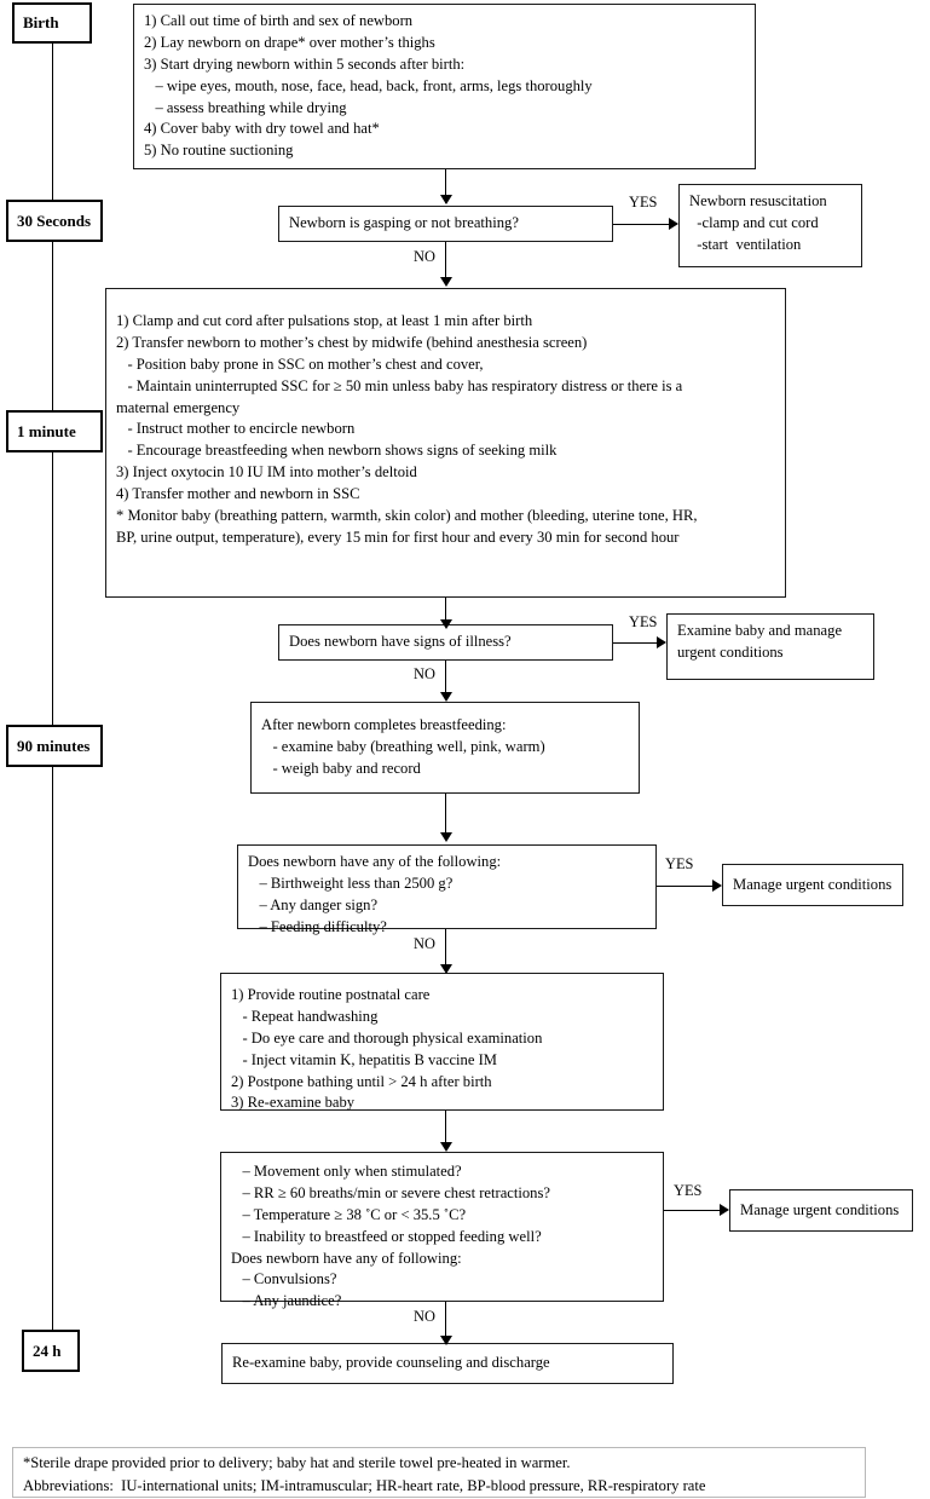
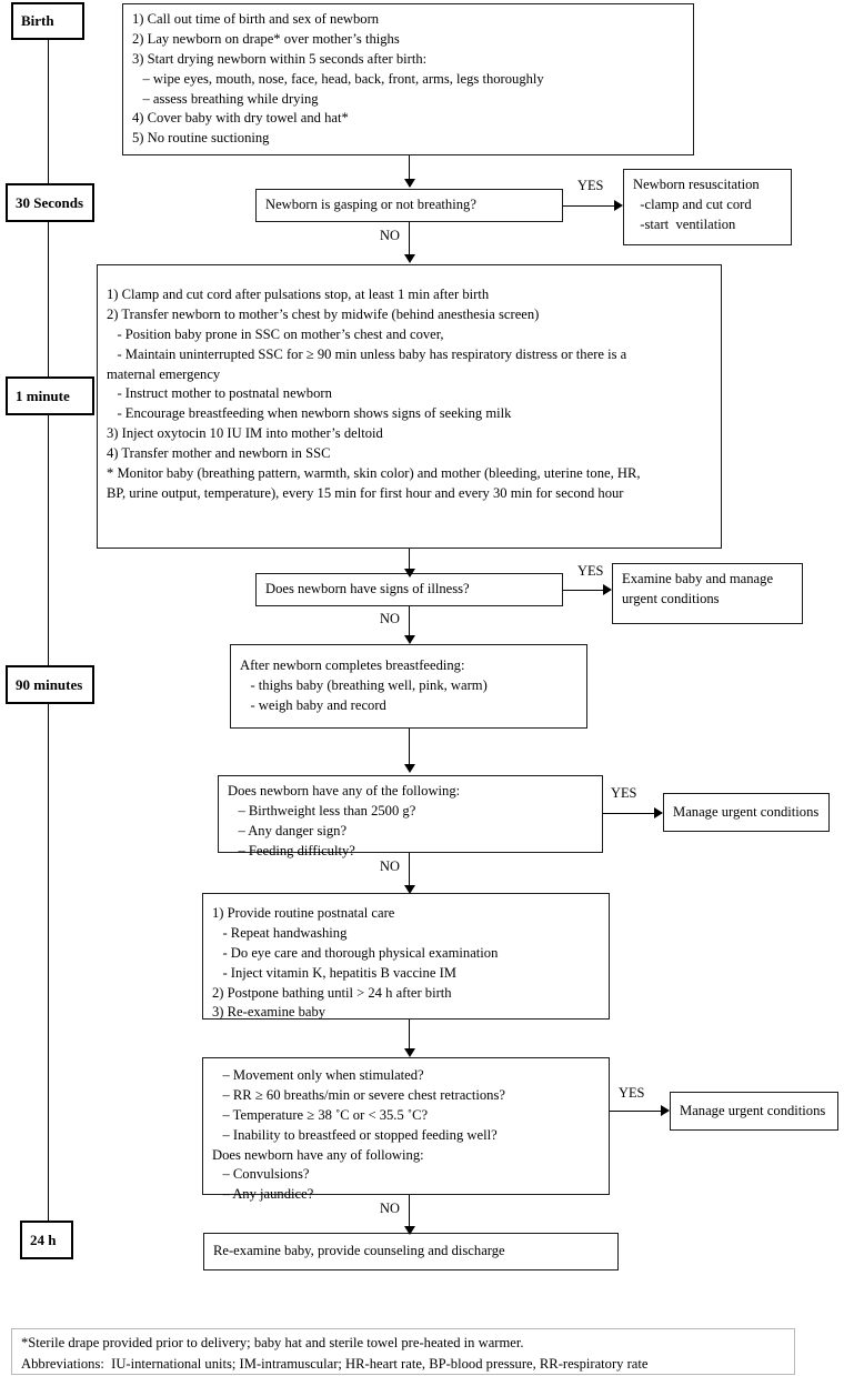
  Birth
  30 Seconds
  1 minute
  90 minutes
  24 h
  1) Call out time of birth and sex of newborn
  2) Lay newborn on drape* over mother’s thighs
  3) Start drying newborn within 5 seconds after birth:
  – wipe eyes, mouth, nose, face, head, back, front, arms, legs thoroughly
  – assess breathing while drying
  4) Cover baby with dry towel and hat*
  5) No routine suctioning
  Newborn is gasping or not breathing?
  YES
  Newborn resuscitation
  -clamp and cut cord
  -start ventilation
  NO
  1) Clamp and cut cord after pulsations stop, at least 1 min after birth
  2) Transfer newborn to mother’s chest by midwife (behind anesthesia screen)
  - Position baby prone in SSC on mother’s chest and cover,
- - Maintain uninterrupted SSC for ≥ 50 min unless baby has respiratory distress or there is a
+ - Maintain uninterrupted SSC for ≥ 90 min unless baby has respiratory distress or there is a
  maternal emergency
- - Instruct mother to encircle newborn
+ - Instruct mother to postnatal newborn
  - Encourage breastfeeding when newborn shows signs of seeking milk
  3) Inject oxytocin 10 IU IM into mother’s deltoid
  4) Transfer mother and newborn in SSC
  * Monitor baby (breathing pattern, warmth, skin color) and mother (bleeding, uterine tone, HR,
  BP, urine output, temperature), every 15 min for first hour and every 30 min for second hour
  Does newborn have signs of illness?
  YES
  Examine baby and manage
  urgent conditions
  NO
  After newborn completes breastfeeding:
- - examine baby (breathing well, pink, warm)
+ - thighs baby (breathing well, pink, warm)
  - weigh baby and record
  Does newborn have any of the following:
  – Birthweight less than 2500 g?
  – Any danger sign?
  – Feeding difficulty?
  YES
  Manage urgent conditions
  NO
  1) Provide routine postnatal care
  - Repeat handwashing
  - Do eye care and thorough physical examination
  - Inject vitamin K, hepatitis B vaccine IM
  2) Postpone bathing until > 24 h after birth
  3) Re-examine baby
  – Movement only when stimulated?
  – RR ≥ 60 breaths/min or severe chest retractions?
  – Temperature ≥ 38 ˚C or < 35.5 ˚C?
  – Inability to breastfeed or stopped feeding well?
  Does newborn have any of following:
  – Convulsions?
  – Any jaundice?
  YES
  Manage urgent conditions
  NO
  Re-examine baby, provide counseling and discharge
  *Sterile drape provided prior to delivery; baby hat and sterile towel pre-heated in warmer.
  Abbreviations: IU-international units; IM-intramuscular; HR-heart rate, BP-blood pressure, RR-respiratory rate
